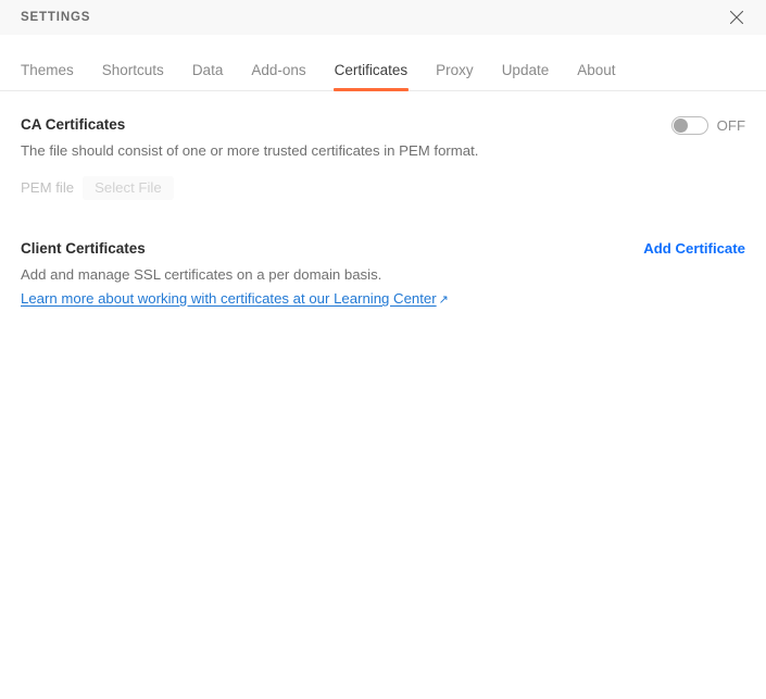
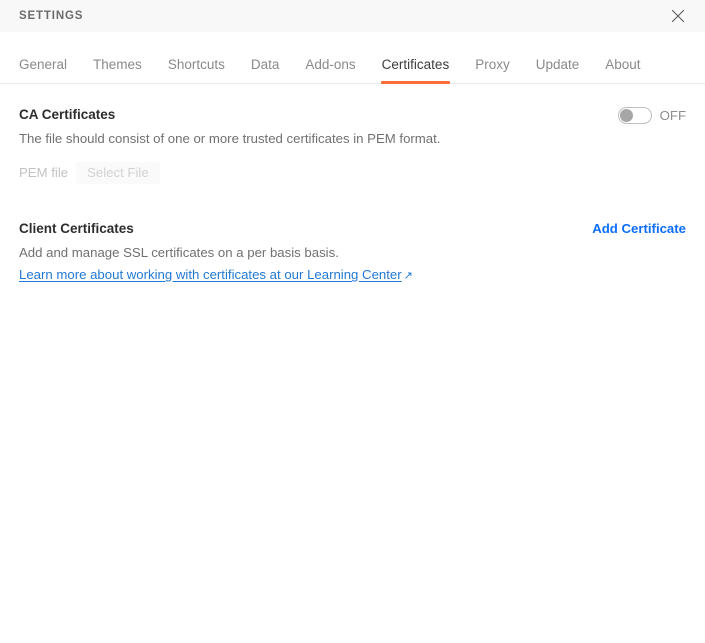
  SETTINGS
+ General
  Themes
  Shortcuts
  Data
  Add-ons
  Certificates
  Proxy
  Update
  About
  CA Certificates
  The file should consist of one or more trusted certificates in PEM format.
  OFF
  PEM file
  Select File
  Client Certificates
- Add and manage SSL certificates on a per domain basis.
+ Add and manage SSL certificates on a per basis basis.
  Learn more about working with certificates at our Learning Center ↗
  Add Certificate
